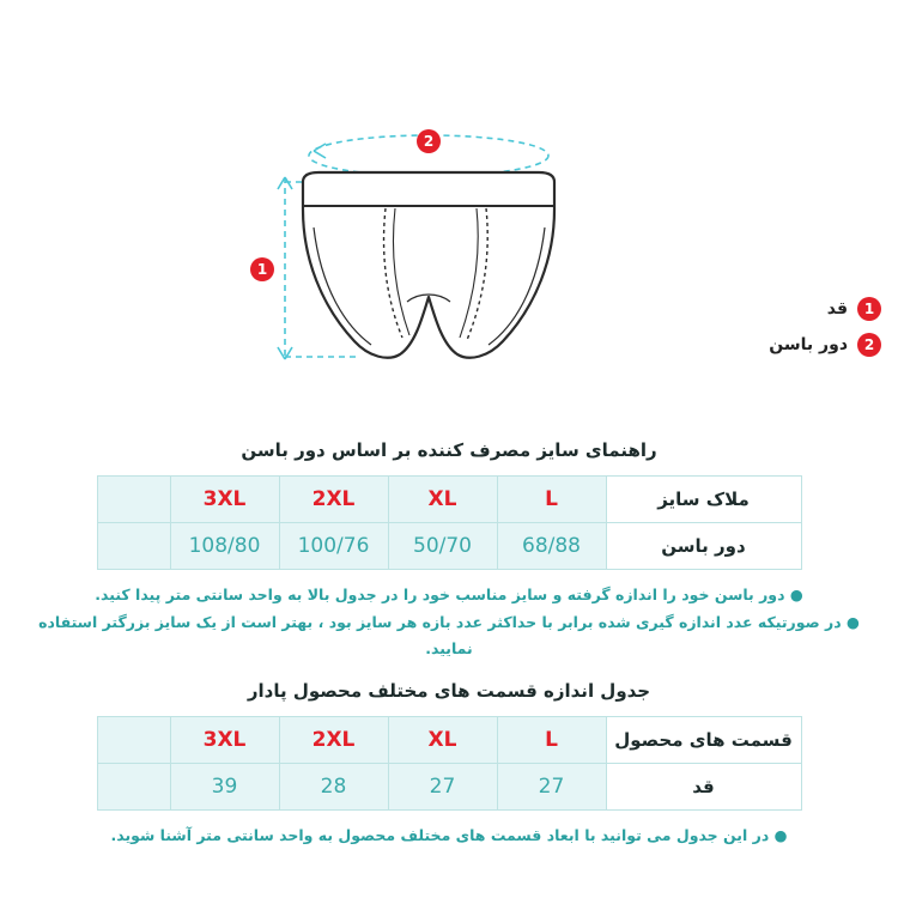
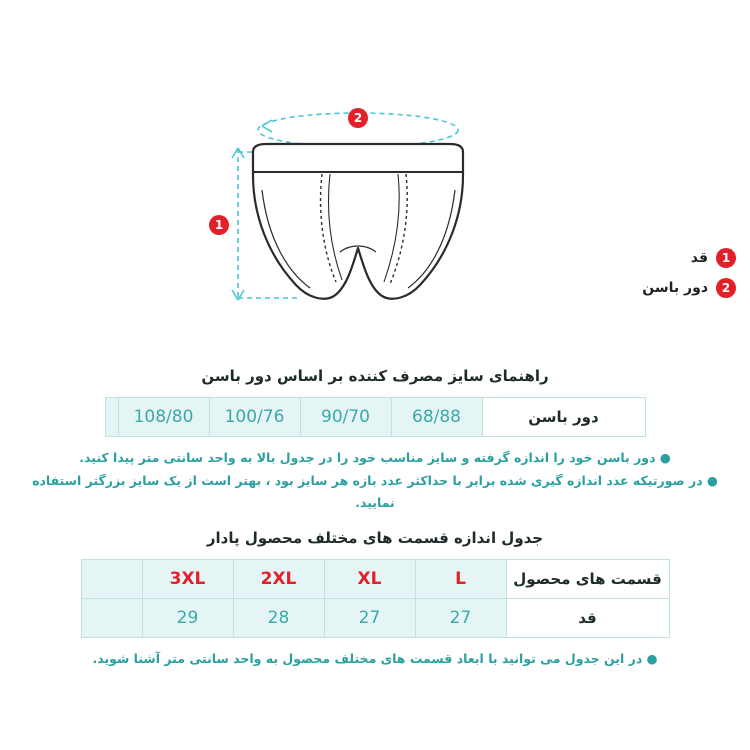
  2
  1
  1
  قد
  2
  دور باسن
  راهنمای سایز مصرف کننده بر اساس دور باسن
- ملاک سایز	L	XL	2XL	3XL
- دور باسن	68/88	50/70	100/76	108/80
+ دور باسن	68/88	90/70	100/76	108/80
  ● دور باسن خود را اندازه گرفته و سایز مناسب خود را در جدول بالا به واحد سانتی متر پیدا کنید.
  ● در صورتیکه عدد اندازه گیری شده برابر با حداکثر عدد بازه هر سایز بود ، بهتر است از یک سایز بزرگتر استفاده نمایید.
  جدول اندازه قسمت های مختلف محصول پادار
  قسمت های محصول	L	XL	2XL	3XL
- قد	27	27	28	39
+ قد	27	27	28	29
  ● در این جدول می توانید با ابعاد قسمت های مختلف محصول به واحد سانتی متر آشنا شوید.
